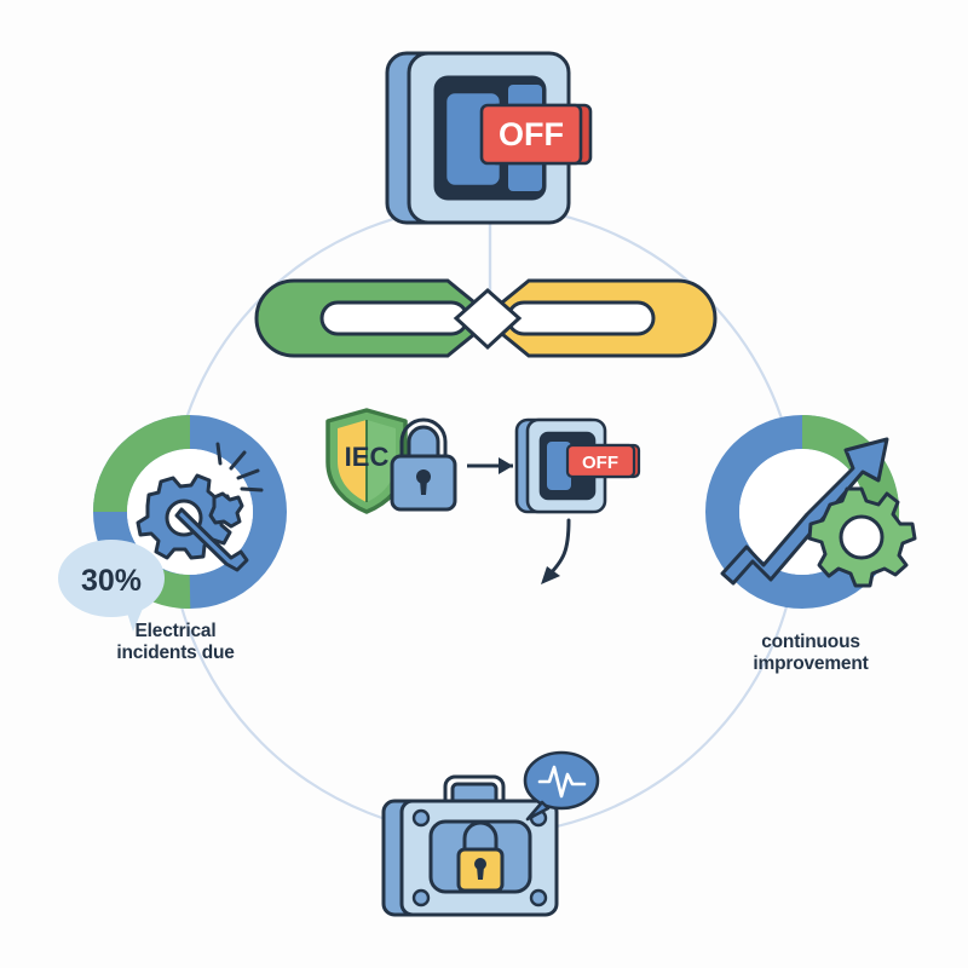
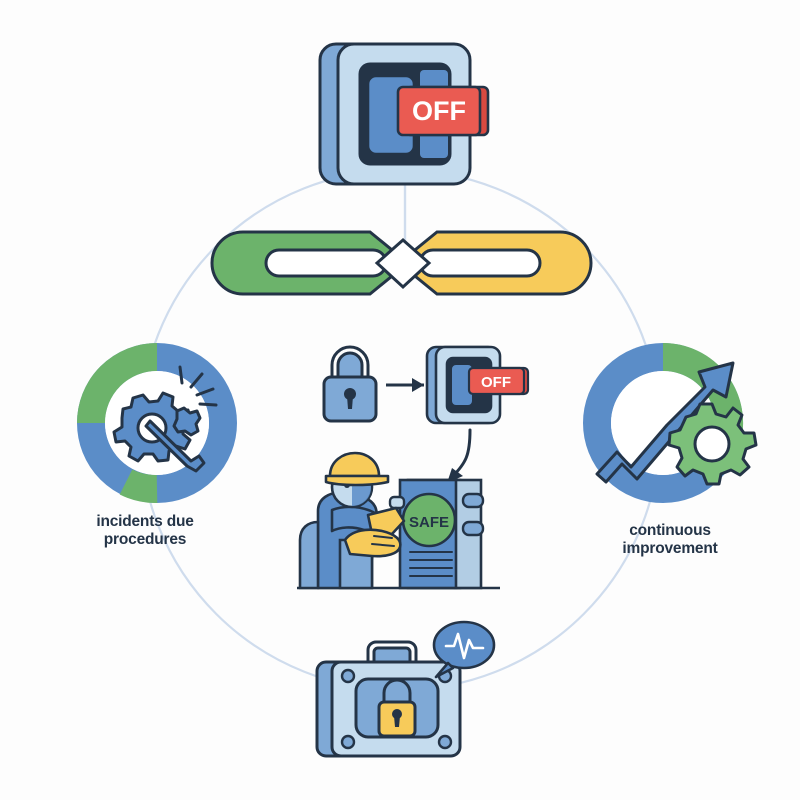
  OFF
- 30%
- Electrical
  incidents due
+ procedures
  continuous
  improvement
- IEC
  OFF
+ SAFE
